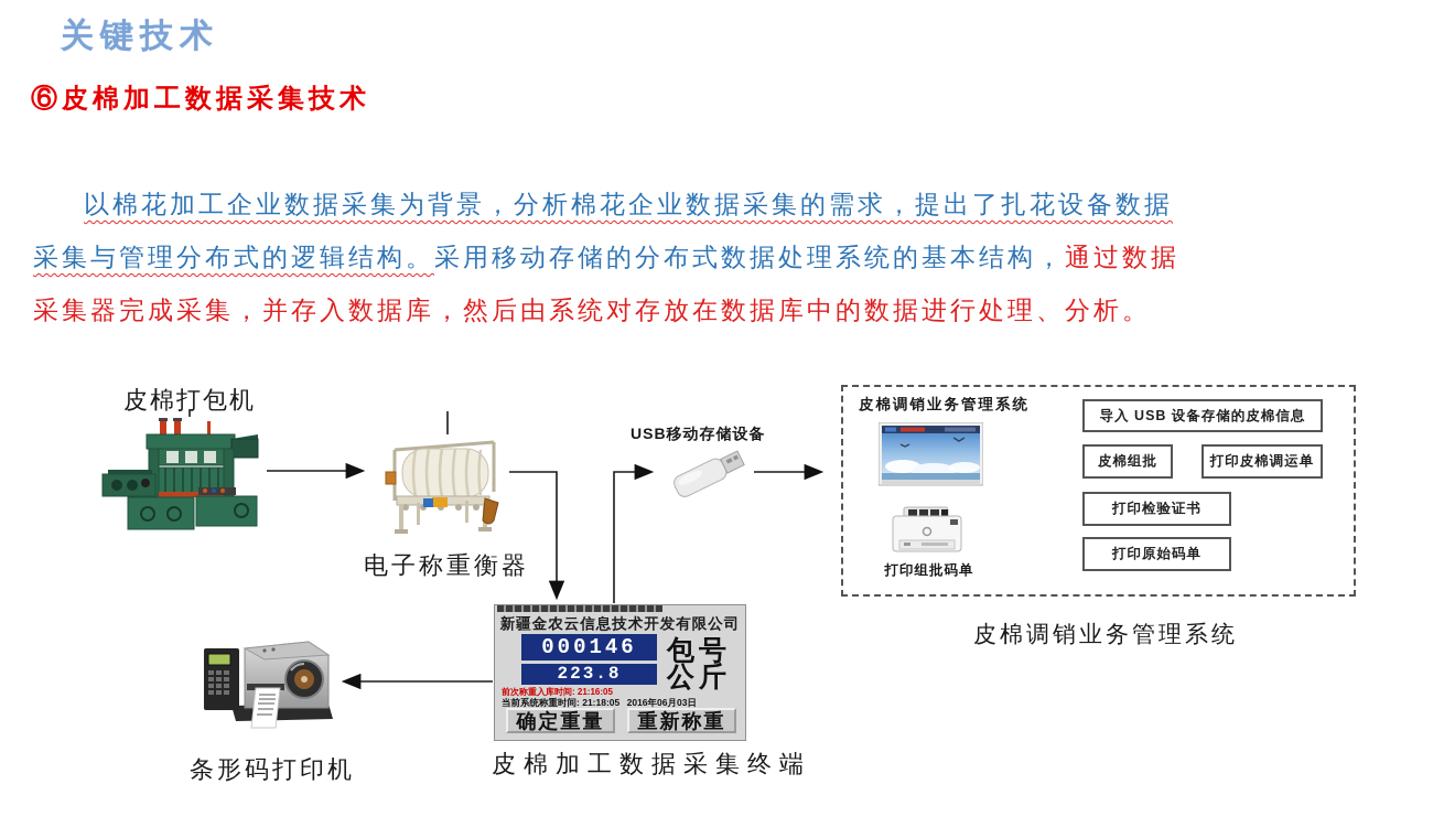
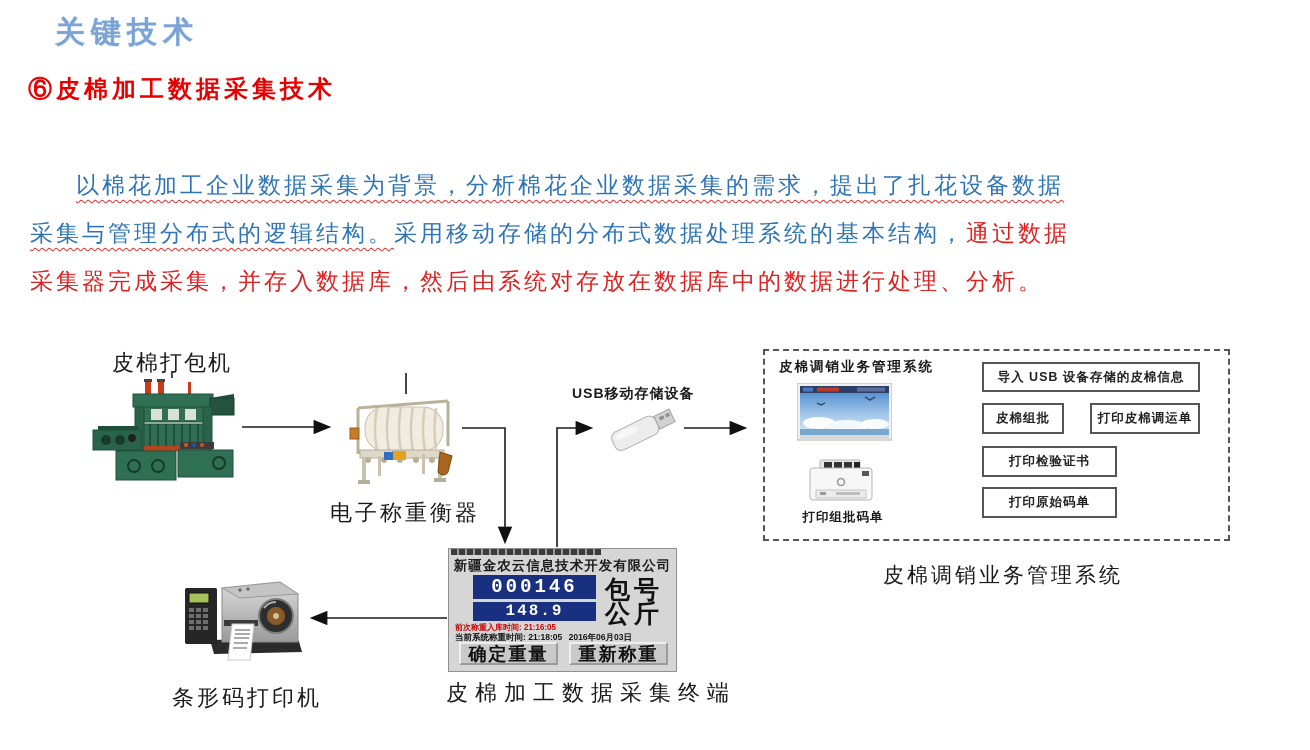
  关键技术
  ⑥皮棉加工数据采集技术
  以棉花加工企业数据采集为背景，分析棉花企业数据采集的需求，提出了扎花设备数据
  采集与管理分布式的逻辑结构。采用移动存储的分布式数据处理系统的基本结构，通过数据
  采集器完成采集，并存入数据库，然后由系统对存放在数据库中的数据进行处理、分析。
  皮棉打包机
  电子称重衡器
  USB移动存储设备
  条形码打印机
  皮棉加工数据采集终端
  皮棉调销业务管理系统
  皮棉调销业务管理系统
  打印组批码单
  导入 USB 设备存储的皮棉信息
  皮棉组批
  打印皮棉调运单
  打印检验证书
  打印原始码单
  新疆金农云信息技术开发有限公司
  000146
  包号
- 223.8
+ 148.9
  公斤
  前次称重入库时间: 21:16:05
  当前系统称重时间: 21:18:05 2016年06月03日
  确定重量
  重新称重
